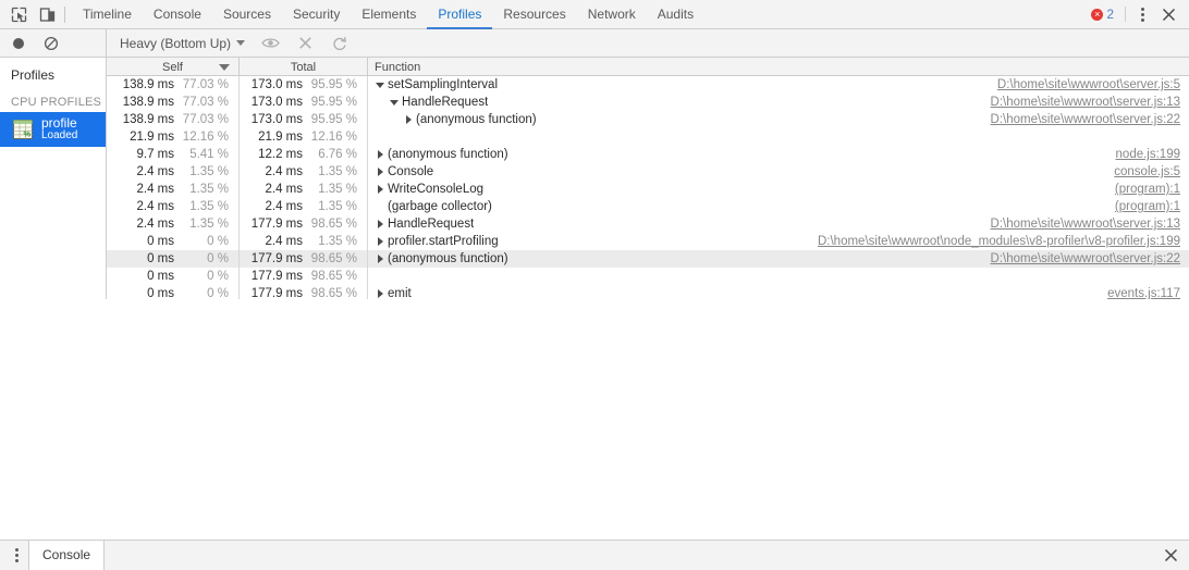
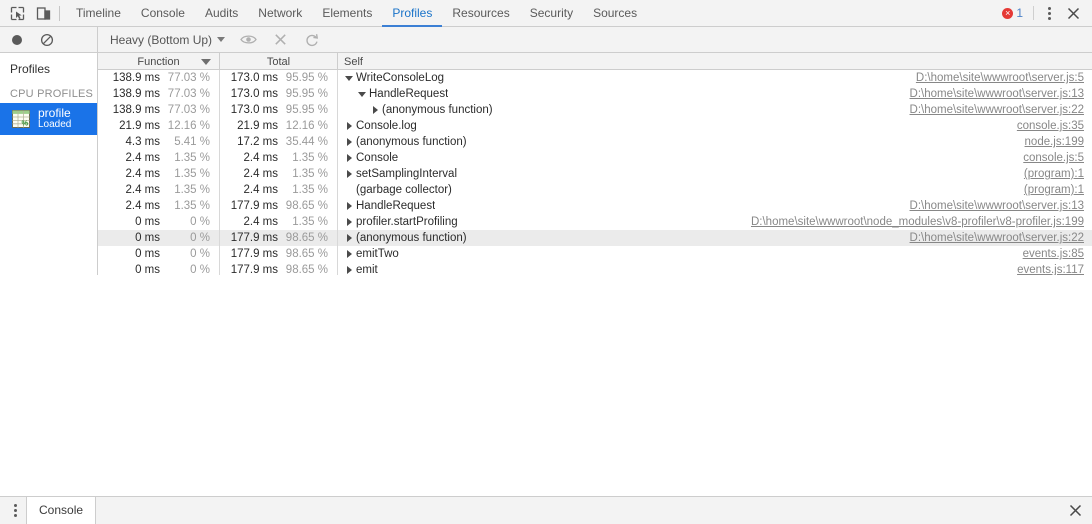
  Timeline
  Console
- Sources
+ Audits
- Security
+ Network
  Elements
  Profiles
  Resources
- Network
+ Security
- Audits
+ Sources
  ×
- 2
+ 1
  Heavy (Bottom Up)
  Profiles
  CPU PROFILES
  %
  profile
  Loaded
- Self
+ Function
  Total
- Function
+ Self
  138.9 ms
  77.03 %
  173.0 ms
  95.95 %
- setSamplingInterval
+ WriteConsoleLog
  D:\home\site\wwwroot\server.js:5
  138.9 ms
  77.03 %
  173.0 ms
  95.95 %
  HandleRequest
  D:\home\site\wwwroot\server.js:13
  138.9 ms
  77.03 %
  173.0 ms
  95.95 %
  (anonymous function)
  D:\home\site\wwwroot\server.js:22
  21.9 ms
  12.16 %
  21.9 ms
  12.16 %
+ Console.log
+ console.js:35
- 9.7 ms
+ 4.3 ms
  5.41 %
- 12.2 ms
+ 17.2 ms
- 6.76 %
+ 35.44 %
  (anonymous function)
  node.js:199
  2.4 ms
  1.35 %
  2.4 ms
  1.35 %
  Console
  console.js:5
  2.4 ms
  1.35 %
  2.4 ms
  1.35 %
- WriteConsoleLog
+ setSamplingInterval
  (program):1
  2.4 ms
  1.35 %
  2.4 ms
  1.35 %
  (garbage collector)
  (program):1
  2.4 ms
  1.35 %
  177.9 ms
  98.65 %
  HandleRequest
  D:\home\site\wwwroot\server.js:13
  0 ms
  0 %
  2.4 ms
  1.35 %
  profiler.startProfiling
  D:\home\site\wwwroot\node_modules\v8-profiler\v8-profiler.js:199
  0 ms
  0 %
  177.9 ms
  98.65 %
  (anonymous function)
  D:\home\site\wwwroot\server.js:22
  0 ms
  0 %
  177.9 ms
  98.65 %
+ emitTwo
+ events.js:85
  0 ms
  0 %
  177.9 ms
  98.65 %
  emit
  events.js:117
  Console
